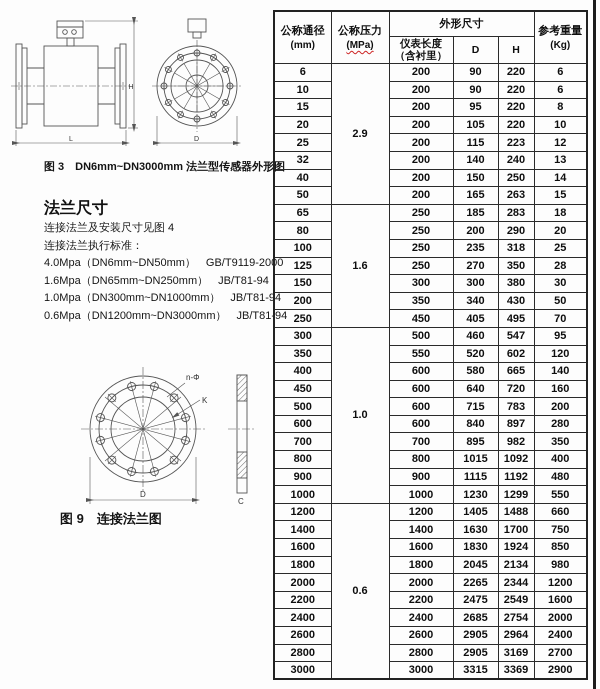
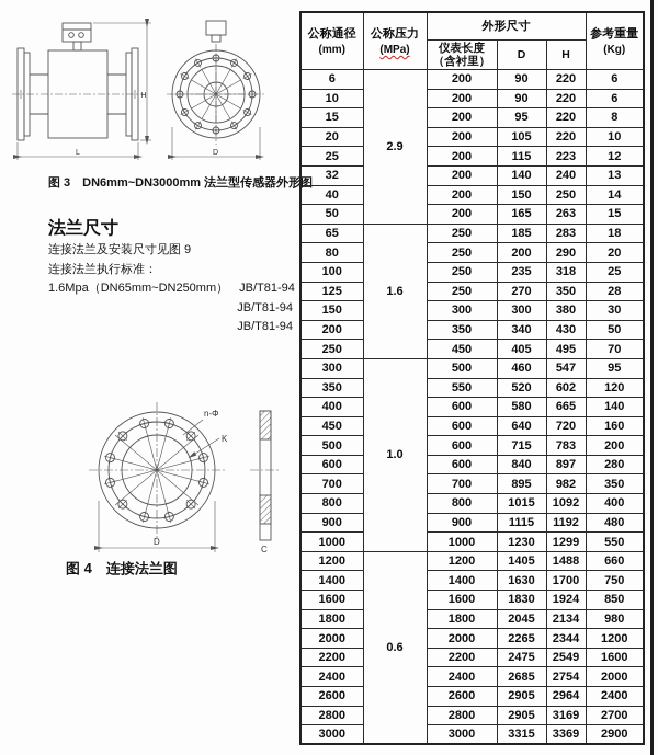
  图 3 DN6mm~DN3000mm 法兰型传感器外形图
  法兰尺寸
- 连接法兰及安装尺寸见图 4
+ 连接法兰及安装尺寸见图 9
  连接法兰执行标准：
- 4.0Mpa（DN6mm~DN50mm）
- GB/T9119-2000
  1.6Mpa（DN65mm~DN250mm）
  JB/T81-94
- 1.0Mpa（DN300mm~DN1000mm）
  JB/T81-94
- 0.6Mpa（DN1200mm~DN3000mm）
  JB/T81-94
  n-Φ
  K
  D
  C
- 图 9 连接法兰图
+ 图 4 连接法兰图
  公称通径 (mm)	公称压力 (MPa)	外形尺寸	参考重量 (Kg)
  仪表长度 （含衬里）	D	H
  6	2.9	200	90	220	6
  10	200	90	220	6
  15	200	95	220	8
  20	200	105	220	10
  25	200	115	223	12
  32	200	140	240	13
  40	200	150	250	14
  50	200	165	263	15
  65	1.6	250	185	283	18
  80	250	200	290	20
  100	250	235	318	25
  125	250	270	350	28
  150	300	300	380	30
  200	350	340	430	50
  250	450	405	495	70
  300	1.0	500	460	547	95
  350	550	520	602	120
  400	600	580	665	140
  450	600	640	720	160
  500	600	715	783	200
  600	600	840	897	280
  700	700	895	982	350
  800	800	1015	1092	400
  900	900	1115	1192	480
  1000	1000	1230	1299	550
  1200	0.6	1200	1405	1488	660
  1400	1400	1630	1700	750
  1600	1600	1830	1924	850
  1800	1800	2045	2134	980
  2000	2000	2265	2344	1200
  2200	2200	2475	2549	1600
  2400	2400	2685	2754	2000
  2600	2600	2905	2964	2400
  2800	2800	2905	3169	2700
  3000	3000	3315	3369	2900
